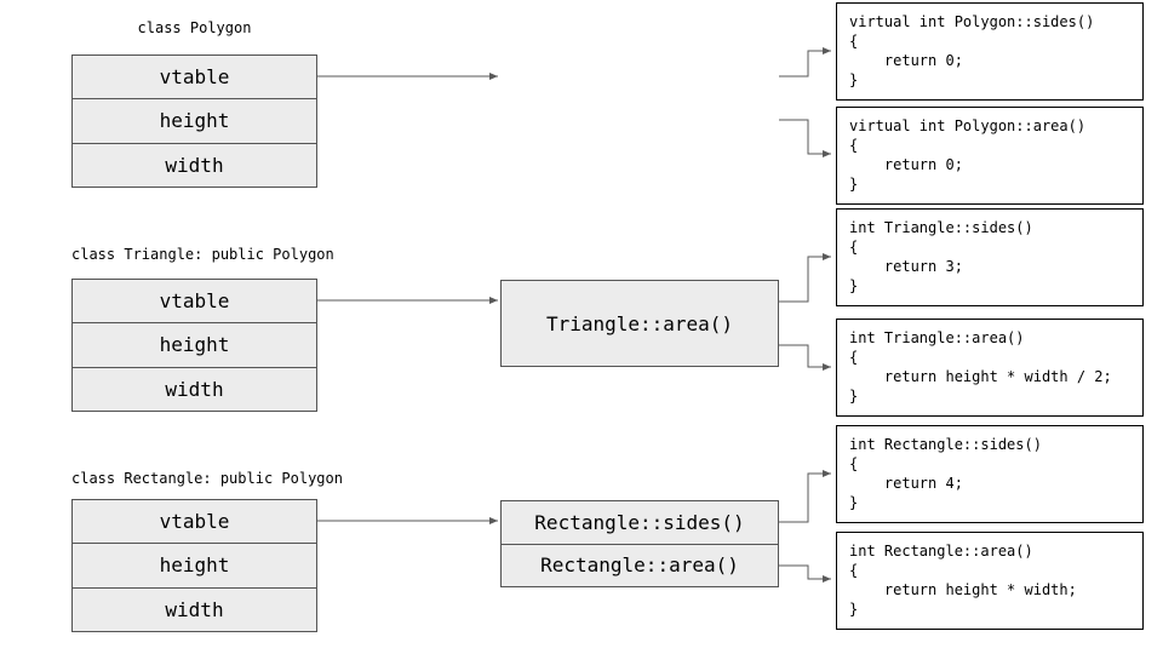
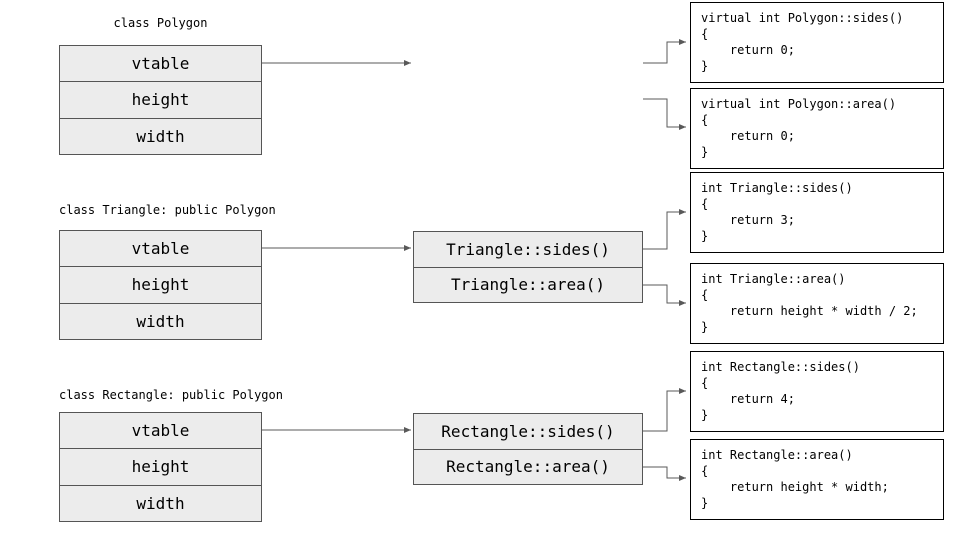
  class Polygon
  vtable
  height
  width
  virtual int Polygon::sides()
  {
  return 0;
  }
  virtual int Polygon::area()
  {
  return 0;
  }
  class Triangle: public Polyg
  vtable
  height
  width
+ Triangle::sides()
  Triangle::area()
  int Triangle::sides()
  {
  return 3;
  }
  int Triangle::area()
  {
  return height * width / 2;
  }
  class Rectangle: public Poly
  vtable
  height
  width
  Rectangle::sides()
  Rectangle::area()
  int Rectangle::sides()
  {
  return 4;
  }
  int Rectangle::area()
  {
  return height * width;
  }
